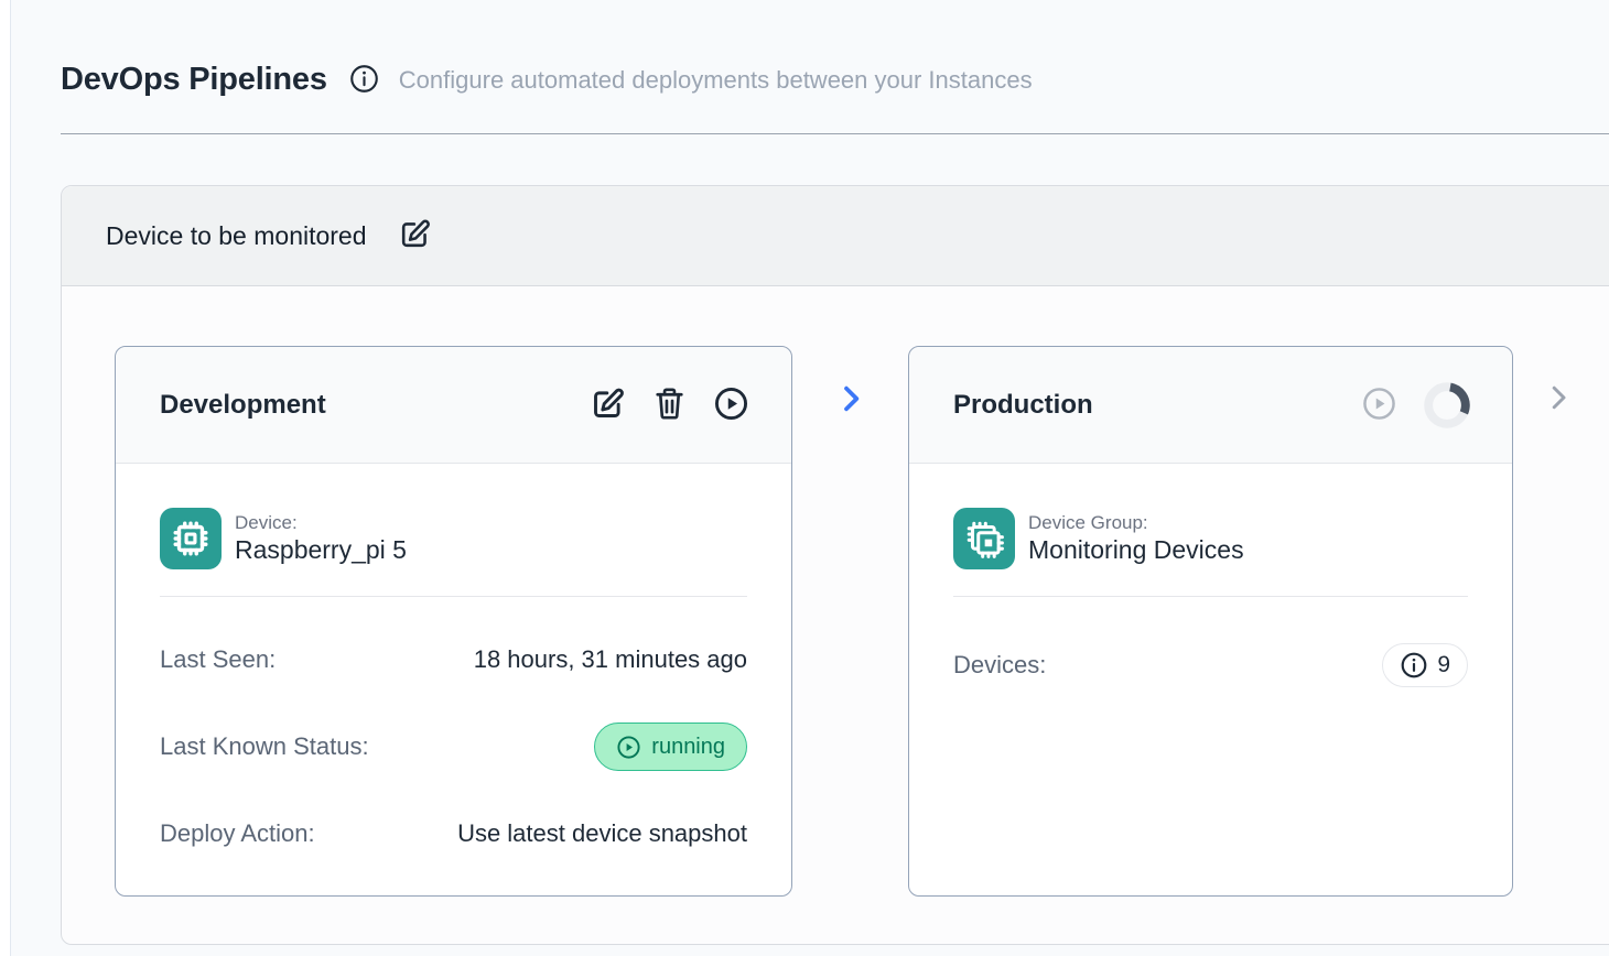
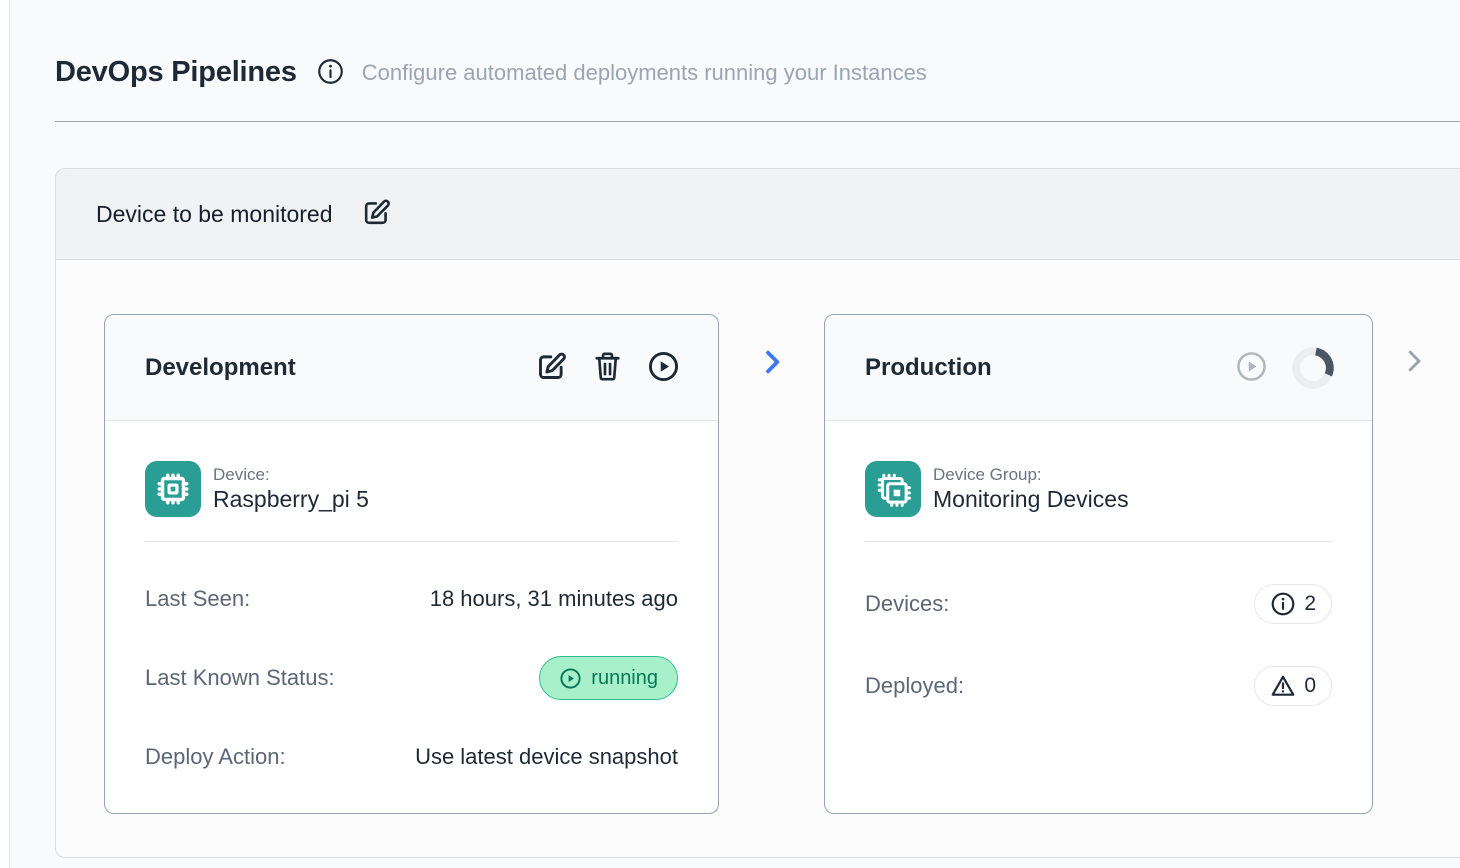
  DevOps Pipelines
- Configure automated deployments between your Instances
+ Configure automated deployments running your Instances
  Device to be monitored
  Development
  Device:
  Raspberry_pi 5
  Last Seen:
  18 hours, 31 minutes ago
  Last Known Status:
  running
  Deploy Action:
  Use latest device snapshot
  Production
  Device Group:
  Monitoring Devices
  Devices:
- 9
+ 2
+ Deployed:
+ 0
